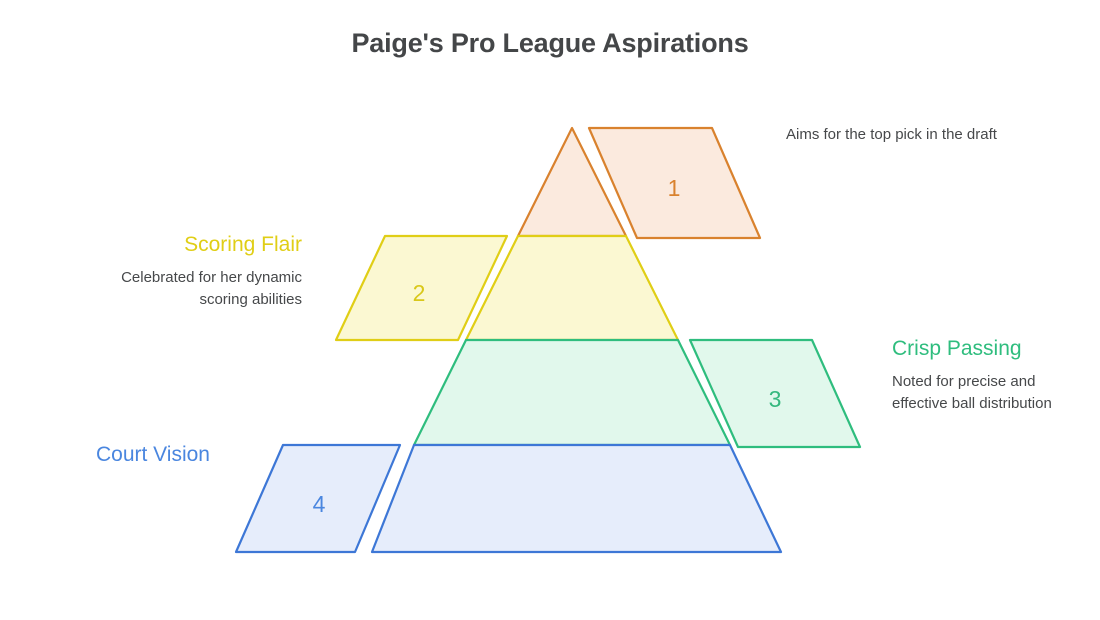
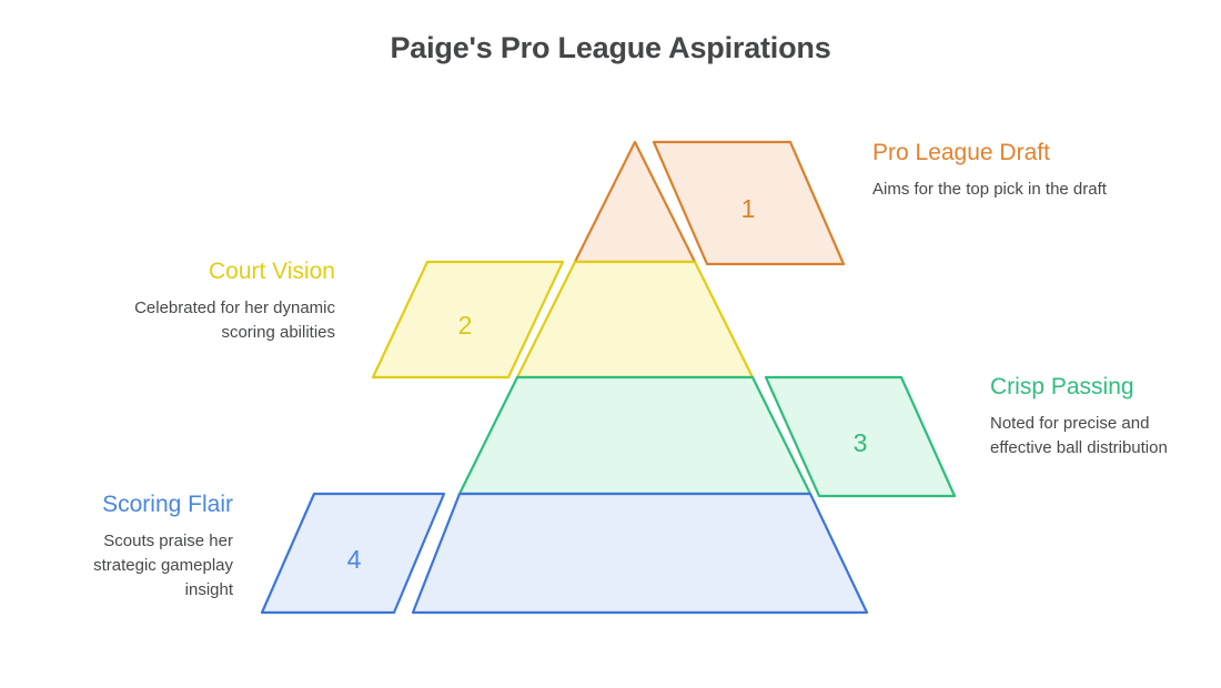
  Paige's Pro League Aspirations
  1
  2
  3
  4
+ Pro League Draft
  Aims for the top pick in the draft
- Scoring Flair
+ Court Vision
  Celebrated for her dynamic scoring abilities
  Crisp Passing
  Noted for precise and effective ball distribution
- Court Vision
+ Scoring Flair
+ Scouts praise her strategic gameplay insight
